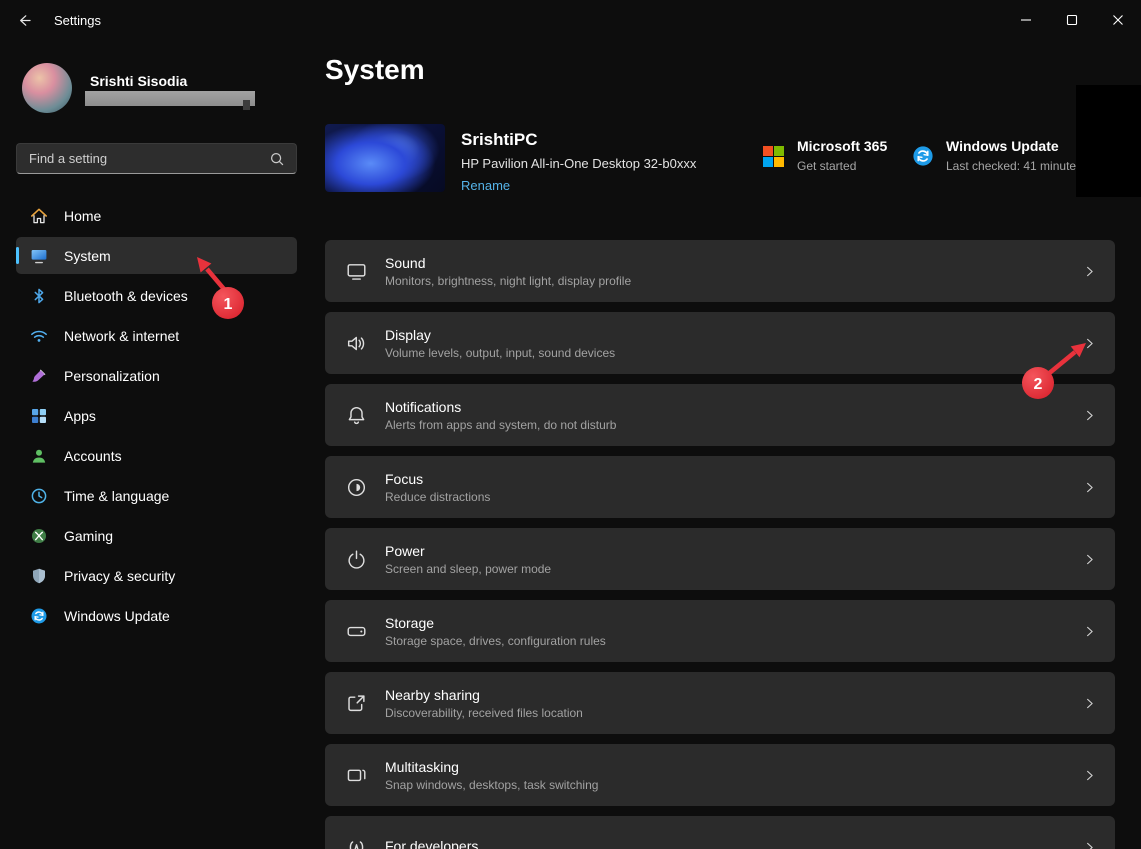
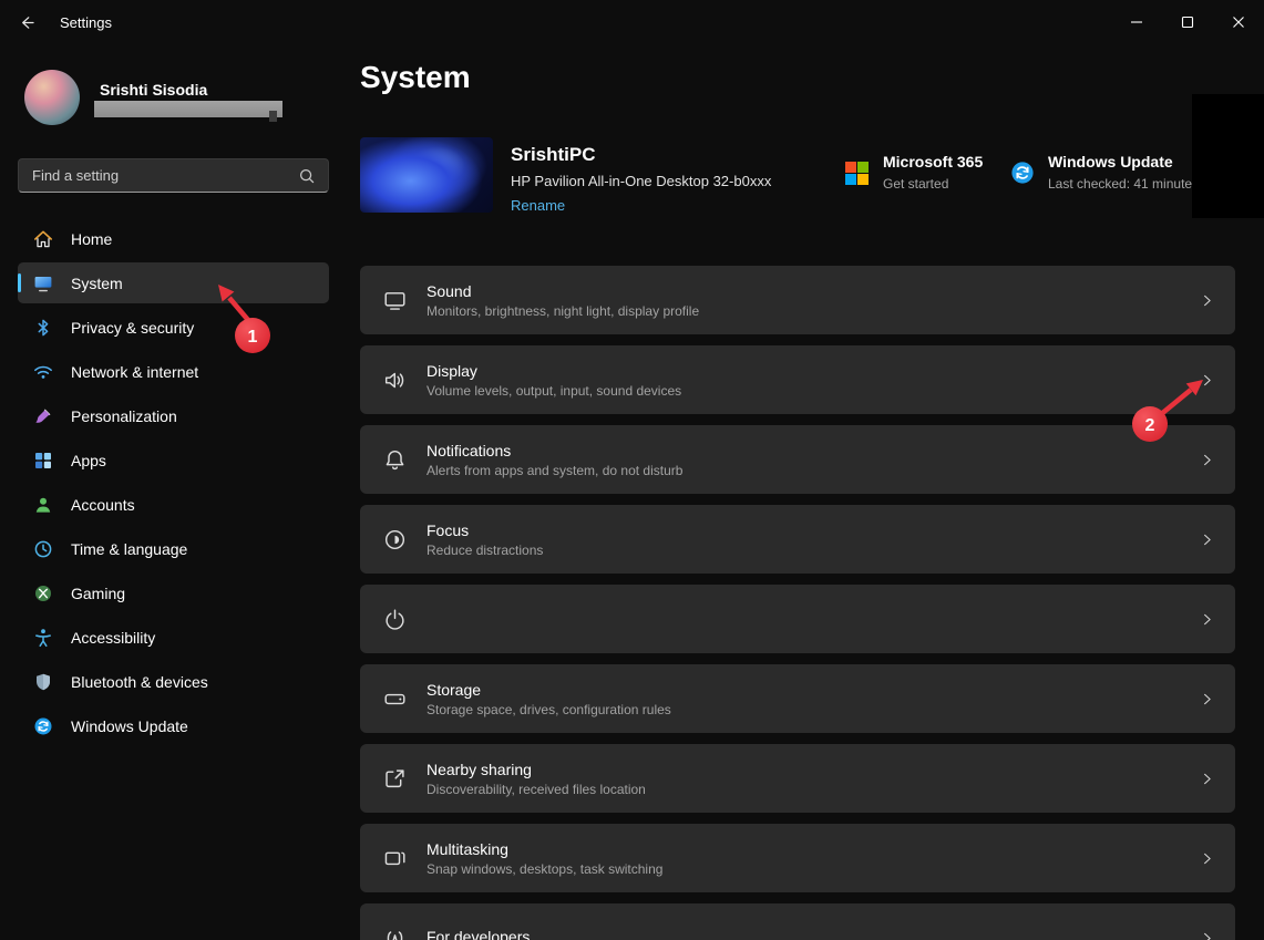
  Settings
  Srishti Sisodia
  Find a setting
  Home
  System
- Bluetooth & devices
+ Privacy & security
  Network & internet
  Personalization
  Apps
  Accounts
  Time & language
  Gaming
+ Accessibility
- Privacy & security
+ Bluetooth & devices
  Windows Update
  System
  SrishtiPC
  HP Pavilion All-in-One Desktop 32-b0xxx
  Rename
  Microsoft 365
  Get started
  Windows Update
  Last checked: 41 minute
  Sound
  Monitors, brightness, night light, display profile
  Display
  Volume levels, output, input, sound devices
  Notifications
  Alerts from apps and system, do not disturb
  Focus
  Reduce distractions
- Power
- Screen and sleep, power mode
  Storage
  Storage space, drives, configuration rules
  Nearby sharing
  Discoverability, received files location
  Multitasking
  Snap windows, desktops, task switching
  For developers
  1
  2
